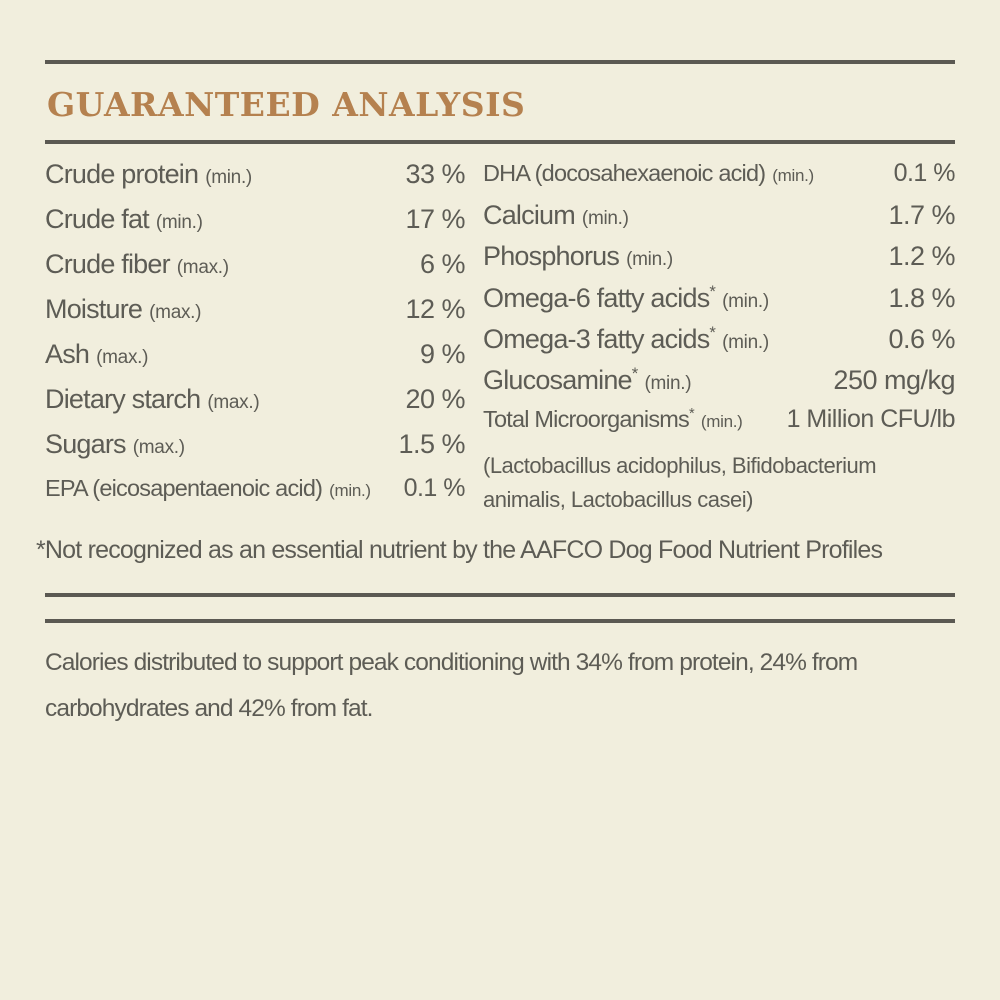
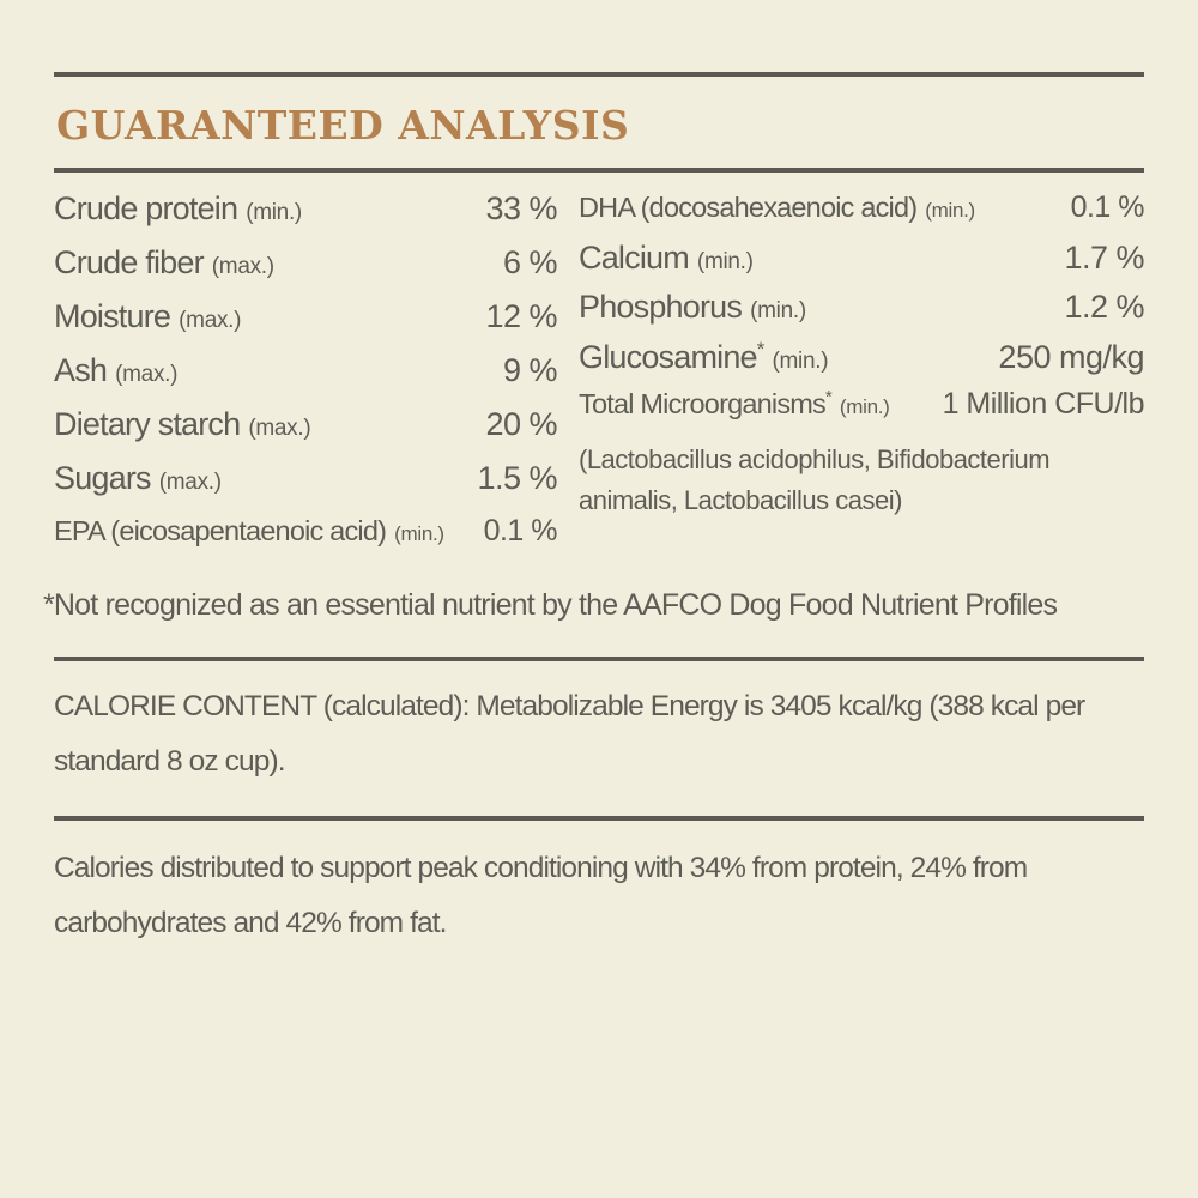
  GUARANTEED ANALYSIS
  Crude protein (min.)
  33 %
- Crude fat (min.)
- 17 %
  Crude fiber (max.)
  6 %
  Moisture (max.)
  12 %
  Ash (max.)
  9 %
  Dietary starch (max.)
  20 %
  Sugars (max.)
  1.5 %
  EPA (eicosapentaenoic acid) (min.)
  0.1 %
  DHA (docosahexaenoic acid) (min.)
  0.1 %
  Calcium (min.)
  1.7 %
  Phosphorus (min.)
  1.2 %
- Omega-6 fatty acids*(min.)
- 1.8 %
- Omega-3 fatty acids*(min.)
- 0.6 %
  Glucosamine*(min.)
  250 mg/kg
  Total Microorganisms* (min.)
  1 Million CFU/lb
  (Lactobacillus acidophilus, Bifidobacterium animalis, Lactobacillus casei)
  *Not recognized as an essential nutrient by the AAFCO Dog Food Nutrient Profiles
+ CALORIE CONTENT (calculated): Metabolizable Energy is 3405 kcal/kg (388 kcal per standard 8 oz cup).
  Calories distributed to support peak conditioning with 34% from protein, 24% from carbohydrates and 42% from fat.
